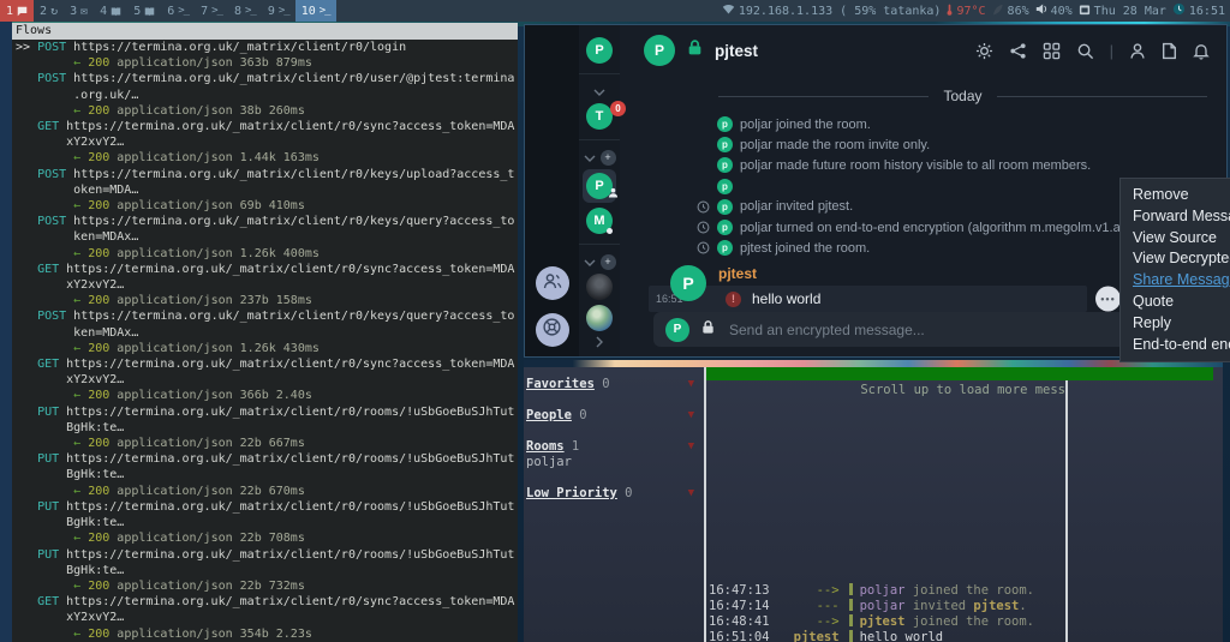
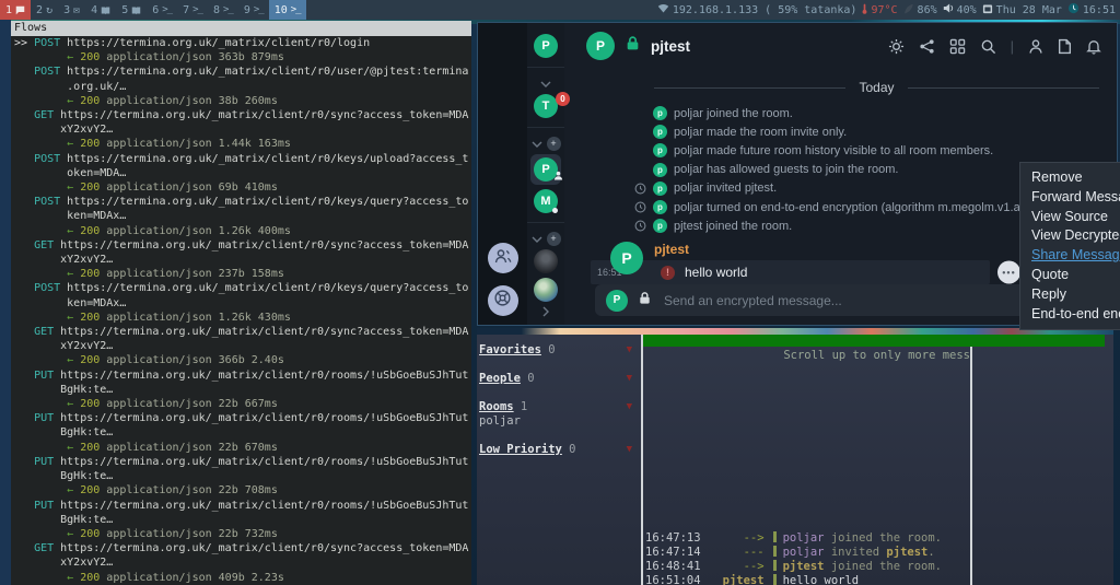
  1
  2
  ↻
  3
  ✉
  4
  5
  6
  >_
  7
  >_
  8
  >_
  9
  >_
  10
  >_
  192.168.1.133 ( 59% tatanka)
  97°C
  86%
  40%
  Thu 28 Mar
  16:51
  Flows
  >> POST https://termina.org.uk/_matrix/client/r0/login
  ← 200 application/json 363b 879ms
  POST https://termina.org.uk/_matrix/client/r0/user/@pjtest:termina
  .org.uk/…
  ← 200 application/json 38b 260ms
  GET https://termina.org.uk/_matrix/client/r0/sync?access_token=MDA
  xY2xvY2…
  ← 200 application/json 1.44k 163ms
  POST https://termina.org.uk/_matrix/client/r0/keys/upload?access_t
  oken=MDA…
  ← 200 application/json 69b 410ms
  POST https://termina.org.uk/_matrix/client/r0/keys/query?access_to
  ken=MDAx…
  ← 200 application/json 1.26k 400ms
  GET https://termina.org.uk/_matrix/client/r0/sync?access_token=MDA
  xY2xvY2…
  ← 200 application/json 237b 158ms
  POST https://termina.org.uk/_matrix/client/r0/keys/query?access_to
  ken=MDAx…
  ← 200 application/json 1.26k 430ms
  GET https://termina.org.uk/_matrix/client/r0/sync?access_token=MDA
  xY2xvY2…
  ← 200 application/json 366b 2.40s
  PUT https://termina.org.uk/_matrix/client/r0/rooms/!uSbGoeBuSJhTut
  BgHk:te…
  ← 200 application/json 22b 667ms
  PUT https://termina.org.uk/_matrix/client/r0/rooms/!uSbGoeBuSJhTut
  BgHk:te…
  ← 200 application/json 22b 670ms
  PUT https://termina.org.uk/_matrix/client/r0/rooms/!uSbGoeBuSJhTut
  BgHk:te…
  ← 200 application/json 22b 708ms
  PUT https://termina.org.uk/_matrix/client/r0/rooms/!uSbGoeBuSJhTut
  BgHk:te…
  ← 200 application/json 22b 732ms
  GET https://termina.org.uk/_matrix/client/r0/sync?access_token=MDA
  xY2xvY2…
- ← 200 application/json 354b 2.23s
+ ← 200 application/json 409b 2.23s
  P
  T
  0
  P
  M
  P
  pjtest
  |
  Today
  p
  poljar joined the room.
  p
  poljar made the room invite only.
  p
  poljar made future room history visible to all room members.
  p
+ poljar has allowed guests to join the room.
  p
  poljar invited pjtest.
  p
  poljar turned on end-to-end encryption (algorithm m.megolm.v1.a
  p
  pjtest joined the room.
  P
  pjtest
  16:5
  hello world
  P
  Send an encrypted message...
  Remove
  Forward Mess
  View Source
  View Decrypte
  Share Messag
  Quote
  Reply
  End-to-end en
  Favorites 0
  People 0
  Rooms 1
  poljar
  Low Priority 0
- Scroll up to load more mess
+ Scroll up to only more mess
  16:47:13 --> poljar joined the room.
  16:47:14 --- poljar invited pjtest.
  16:48:41 --> pjtest joined the room.
  16:51:04 pjtest hello world
